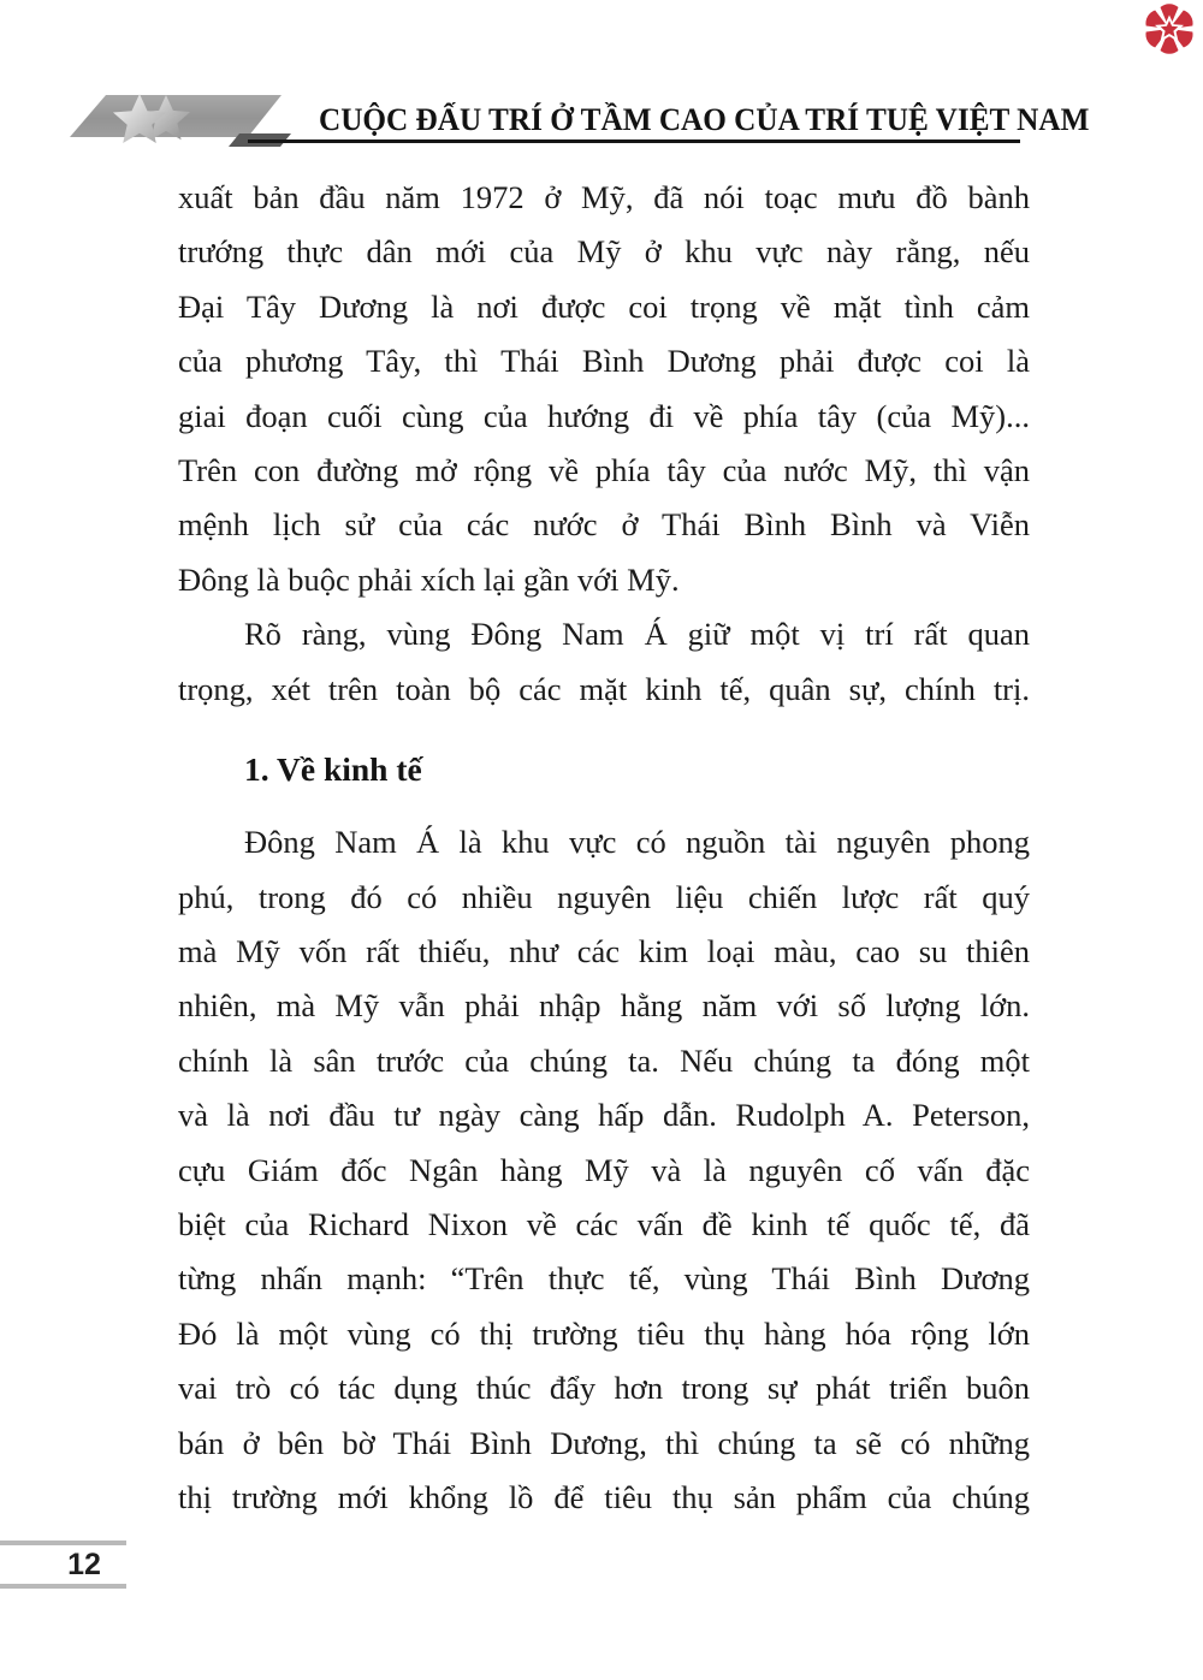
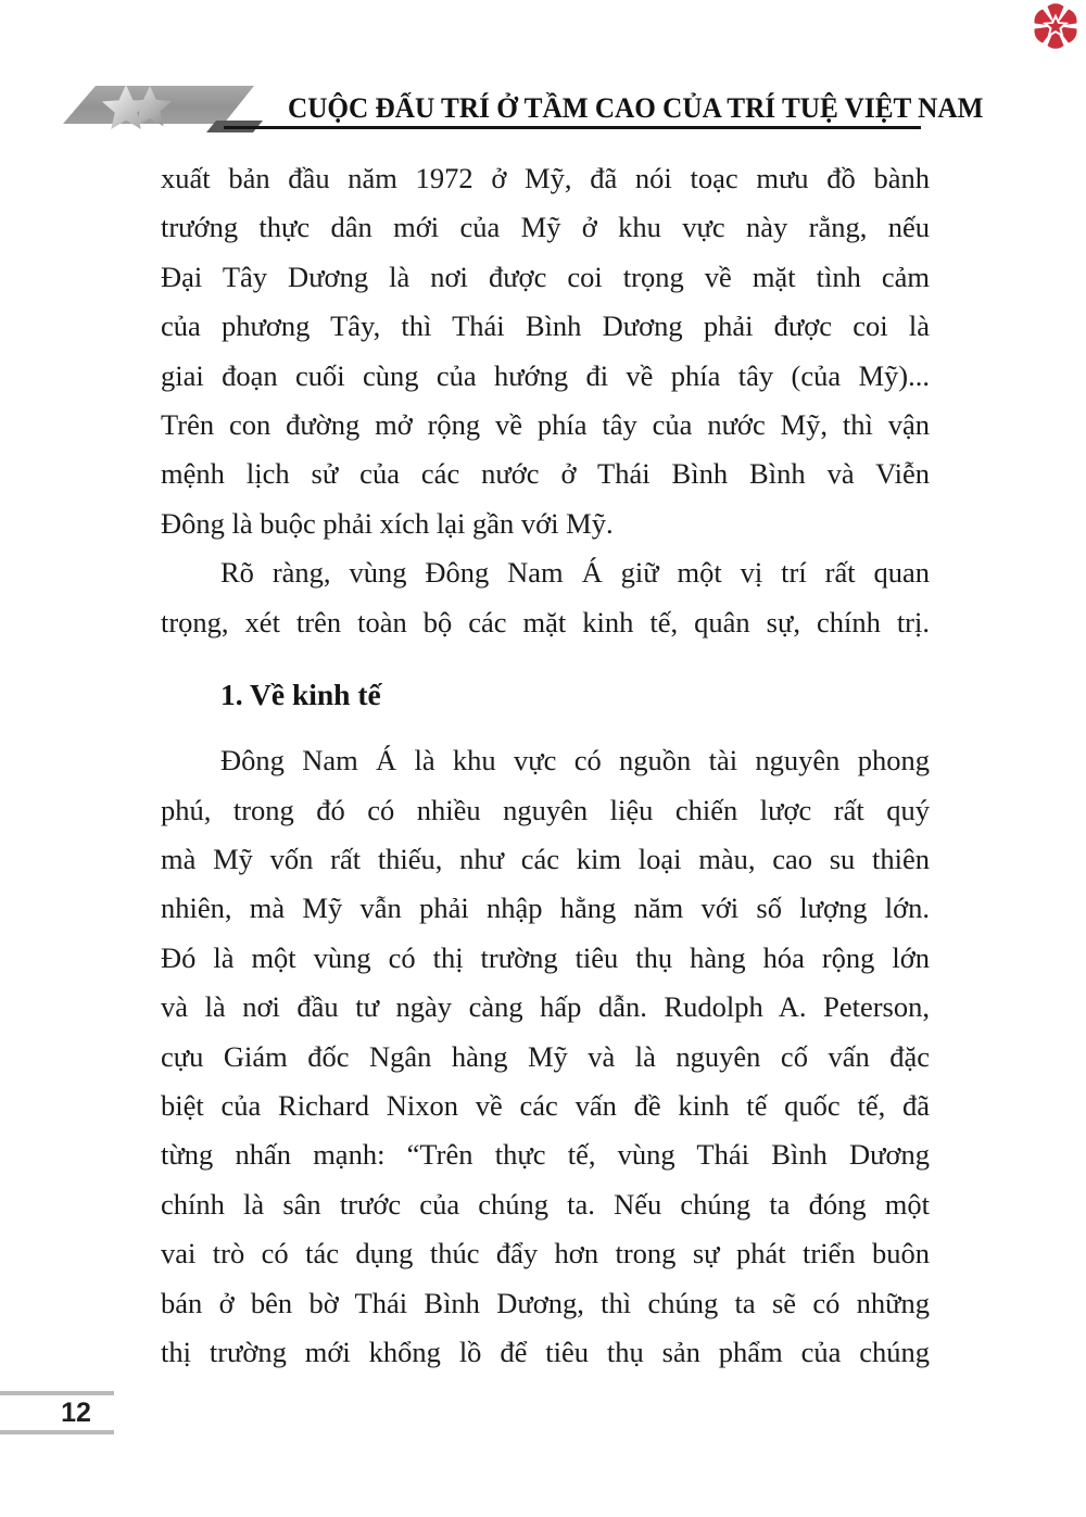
  CUỘC ĐẤU TRÍ Ở TẦM CAO CỦA TRÍ TUỆ VIỆT NAM
  xuất bản đầu năm 1972 ở Mỹ, đã nói toạc mưu đồ bành
  trướng thực dân mới của Mỹ ở khu vực này rằng, nếu
  Đại Tây Dương là nơi được coi trọng về mặt tình cảm
  của phương Tây, thì Thái Bình Dương phải được coi là
  giai đoạn cuối cùng của hướng đi về phía tây (của Mỹ)...
  Trên con đường mở rộng về phía tây của nước Mỹ, thì vận
  mệnh lịch sử của các nước ở Thái Bình Bình và Viễn
  Đông là buộc phải xích lại gần với Mỹ.
  Rõ ràng, vùng Đông Nam Á giữ một vị trí rất quan
  trọng, xét trên toàn bộ các mặt kinh tế, quân sự, chính trị.
  1. Về kinh tế
  Đông Nam Á là khu vực có nguồn tài nguyên phong
  phú, trong đó có nhiều nguyên liệu chiến lược rất quý
  mà Mỹ vốn rất thiếu, như các kim loại màu, cao su thiên
  nhiên, mà Mỹ vẫn phải nhập hằng năm với số lượng lớn.
- chính là sân trước của chúng ta. Nếu chúng ta đóng một
+ Đó là một vùng có thị trường tiêu thụ hàng hóa rộng lớn
  và là nơi đầu tư ngày càng hấp dẫn. Rudolph A. Peterson,
  cựu Giám đốc Ngân hàng Mỹ và là nguyên cố vấn đặc
  biệt của Richard Nixon về các vấn đề kinh tế quốc tế, đã
  từng nhấn mạnh: “Trên thực tế, vùng Thái Bình Dương
- Đó là một vùng có thị trường tiêu thụ hàng hóa rộng lớn
+ chính là sân trước của chúng ta. Nếu chúng ta đóng một
  vai trò có tác dụng thúc đẩy hơn trong sự phát triển buôn
  bán ở bên bờ Thái Bình Dương, thì chúng ta sẽ có những
  thị trường mới khổng lồ để tiêu thụ sản phẩm của chúng
  12
